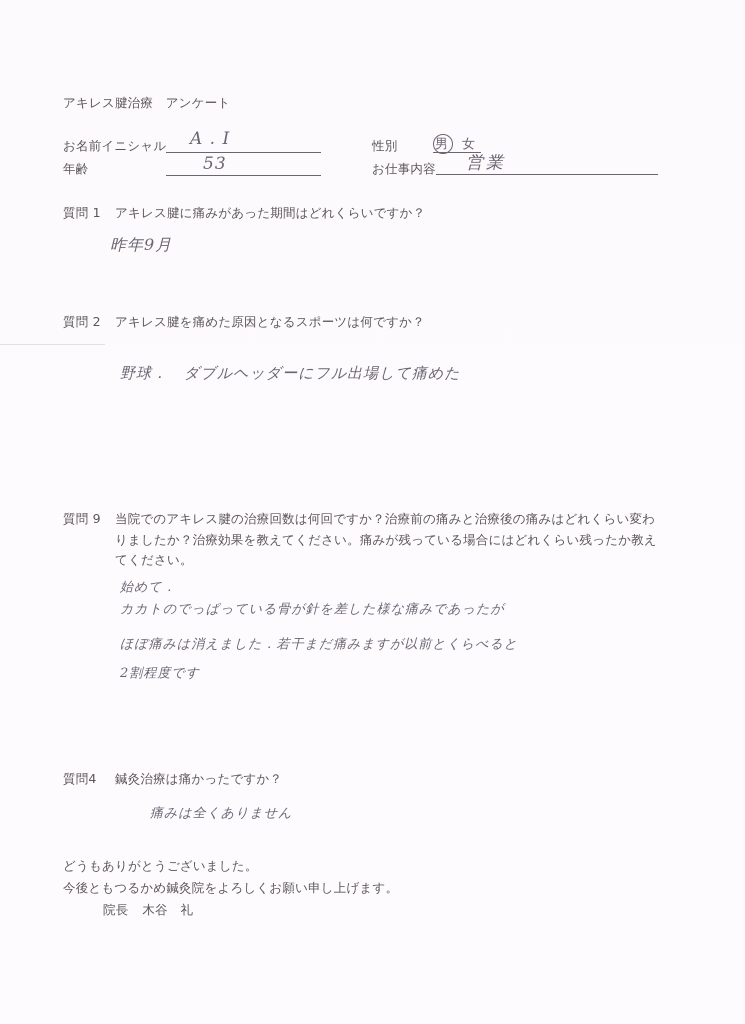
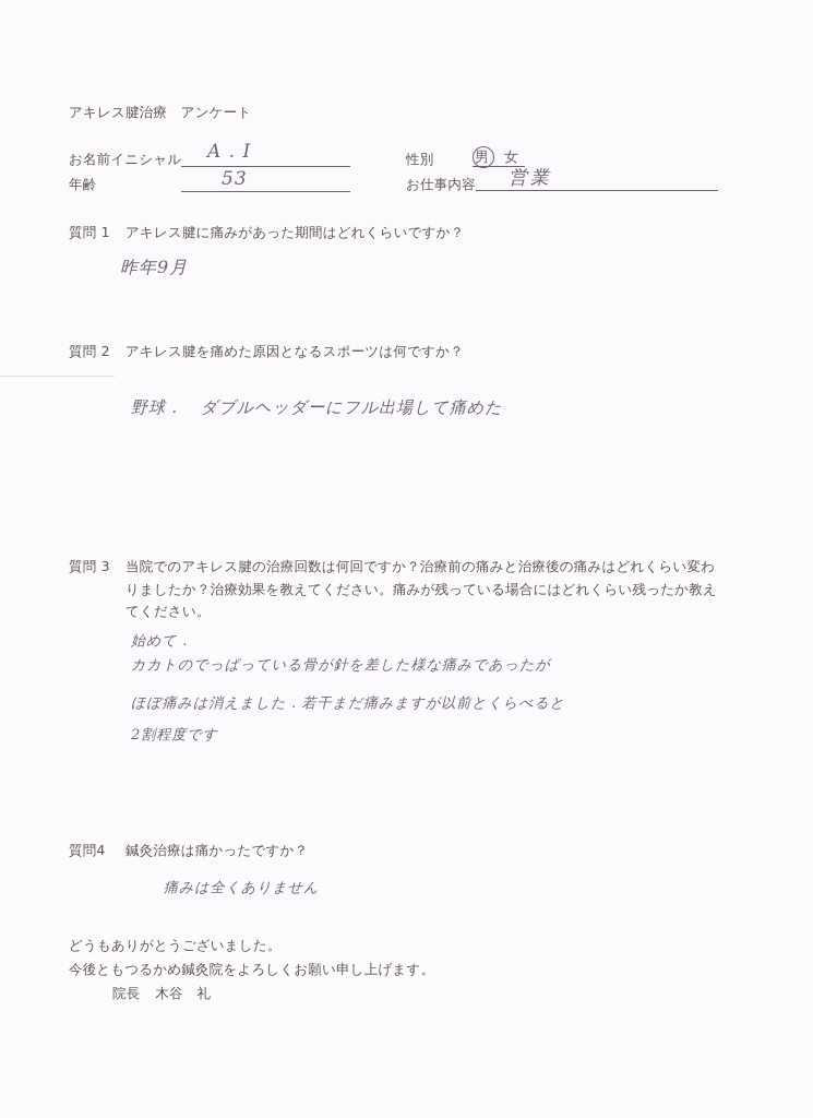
  アキレス腱治療 アンケート
  お名前イニシャル
  A . I
  年齢
  53
  性別
  男
  女
  お仕事内容
  営業
  質問 1 アキレス腱に痛みがあった期間はどれくらいですか？
  昨年9月
  質問 2 アキレス腱を痛めた原因となるスポーツは何ですか？
  野球． ダブルヘッダーにフル出場して痛めた
- 質問 9 当院でのアキレス腱の治療回数は何回ですか？治療前の痛みと治療後の痛みはどれくらい変わ
+ 質問 3 当院でのアキレス腱の治療回数は何回ですか？治療前の痛みと治療後の痛みはどれくらい変わ
  りましたか？治療効果を教えてください。痛みが残っている場合にはどれくらい残ったか教え
  てください。
  始めて．
  カカトのでっぱっている骨が針を差した様な痛みであったが
  ほぼ痛みは消えました．若干まだ痛みますが以前とくらべると
  2割程度です
  質問4 鍼灸治療は痛かったですか？
  痛みは全くありません
  どうもありがとうございました。
  今後ともつるかめ鍼灸院をよろしくお願い申し上げます。
  院長 木谷 礼
